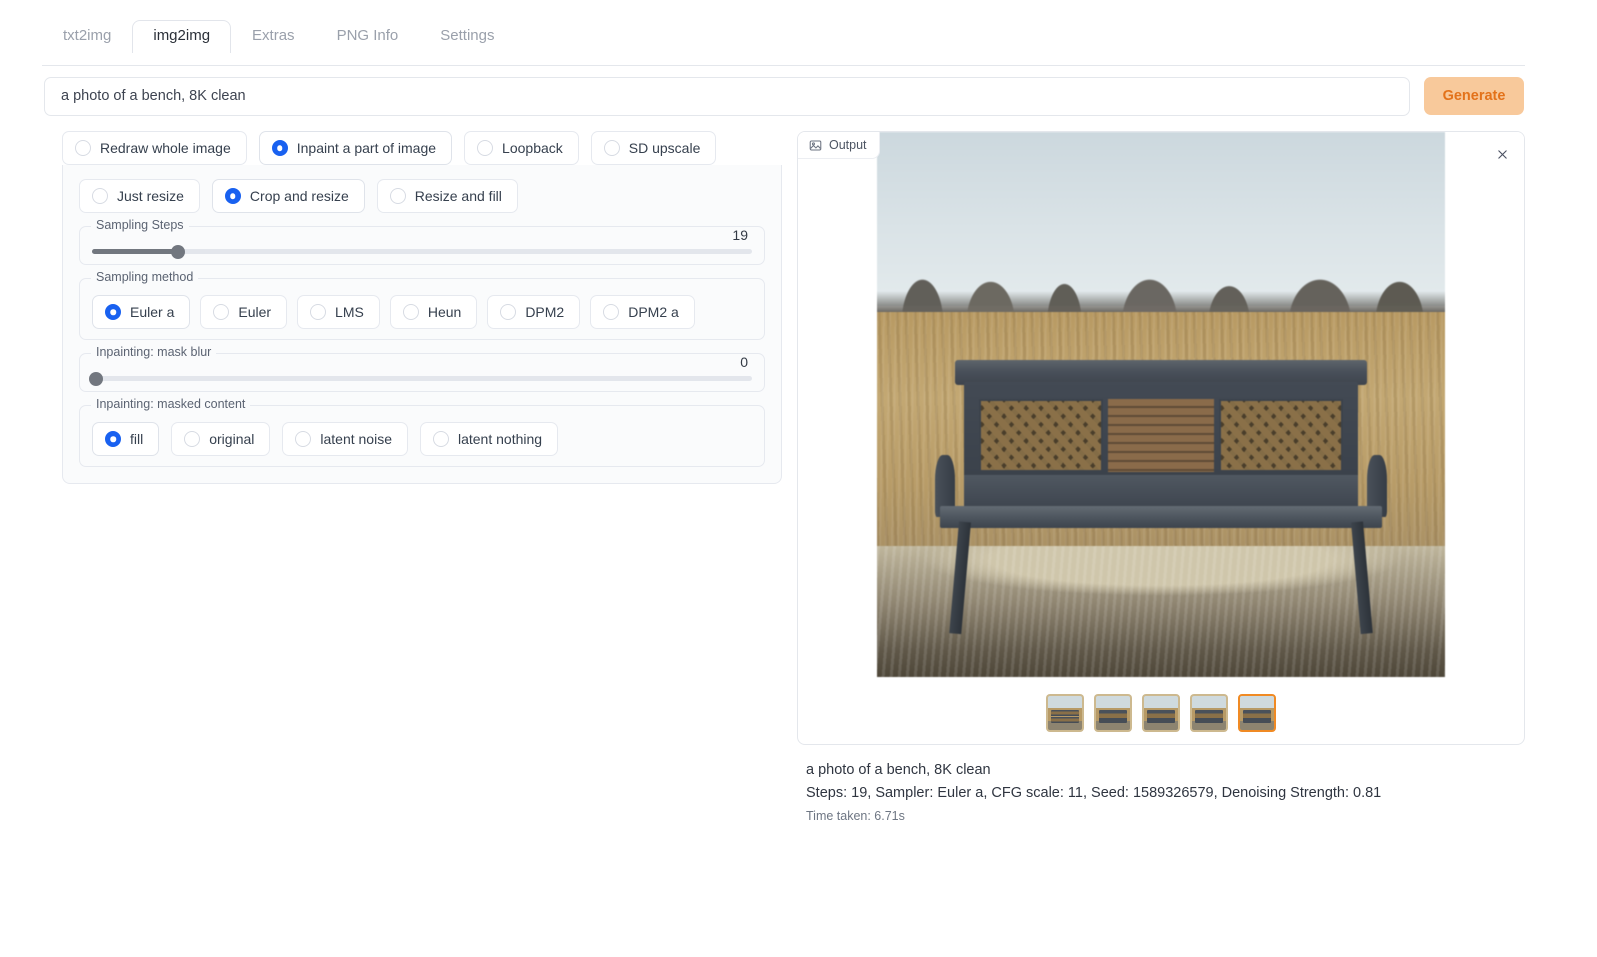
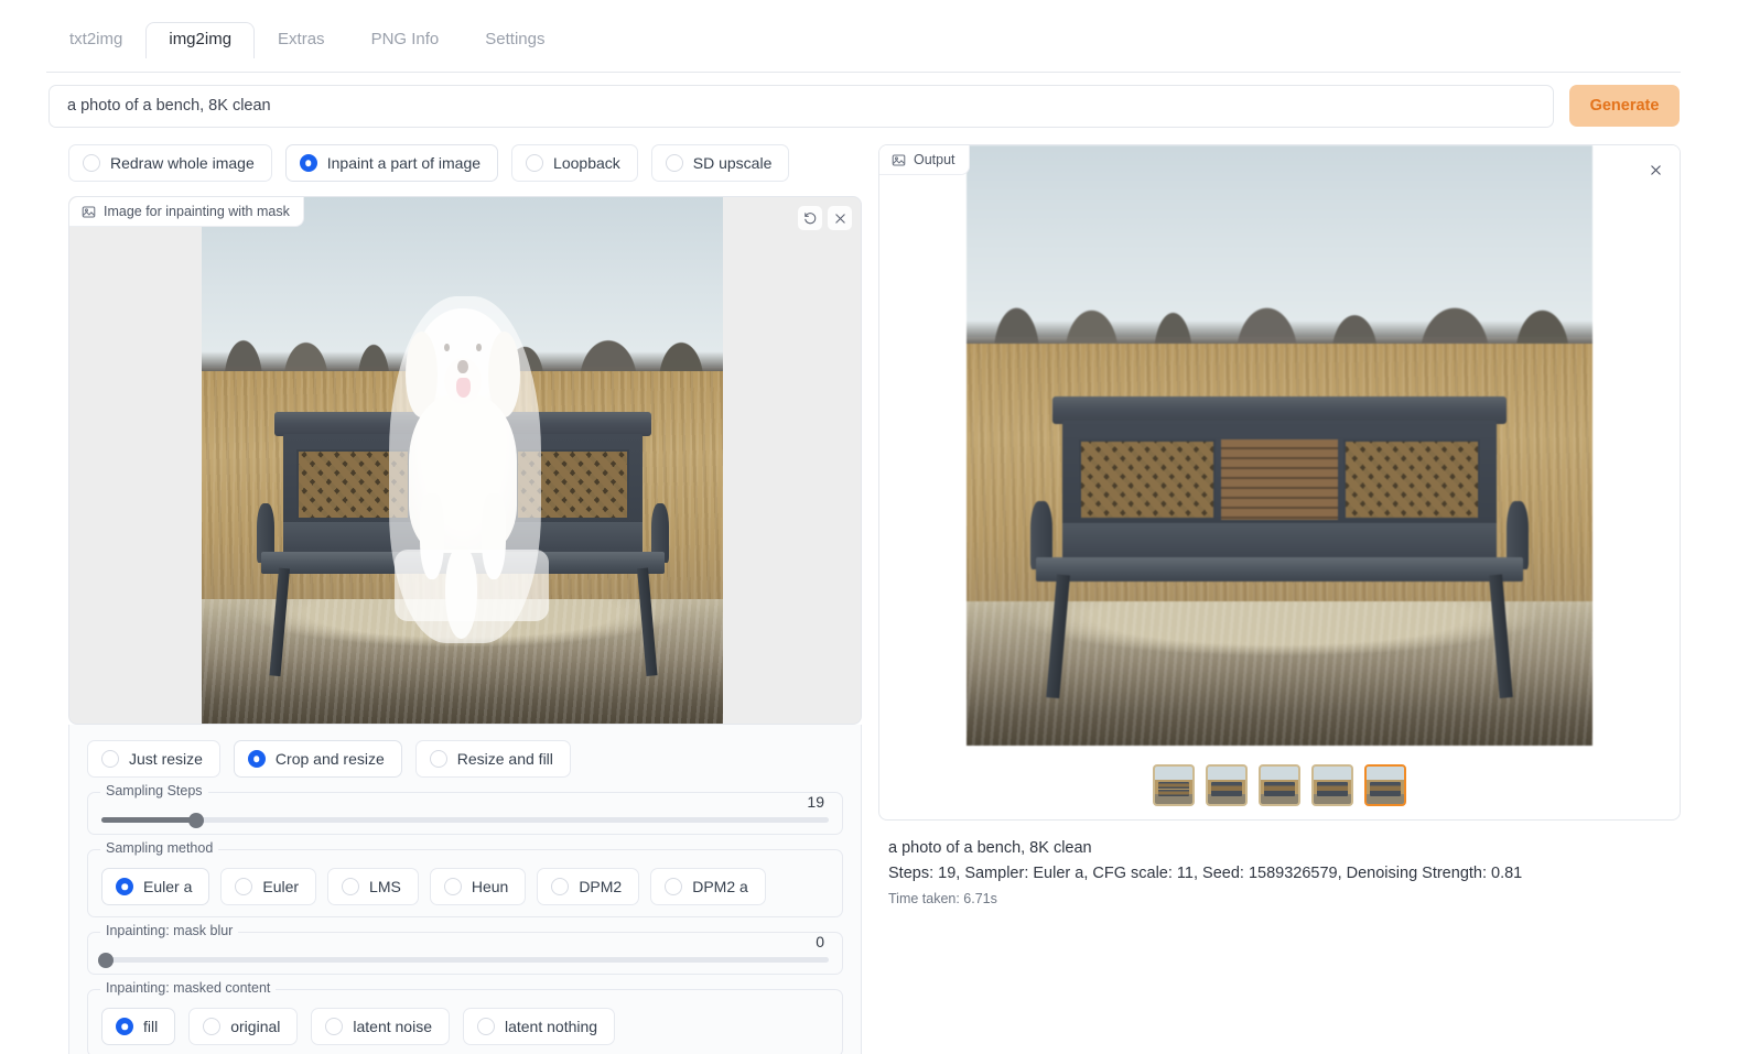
  txt2img
  img2img
  Extras
  PNG Info
  Settings
  a photo of a bench, 8K clean
  Generate
  Redraw whole image
  Inpaint a part of image
  Loopback
  SD upscale
+ Image for inpainting with mask
  Just resize
  Crop and resize
  Resize and fill
  Sampling Steps
  19
  Sampling method
  Euler a
  Euler
  LMS
  Heun
  DPM2
  DPM2 a
  Inpainting: mask blur
  0
  Inpainting: masked content
  fill
  original
  latent noise
  latent nothing
  Output
  a photo of a bench, 8K clean
  Steps: 19, Sampler: Euler a, CFG scale: 11, Seed: 1589326579, Denoising Strength: 0.81
  Time taken: 6.71s
